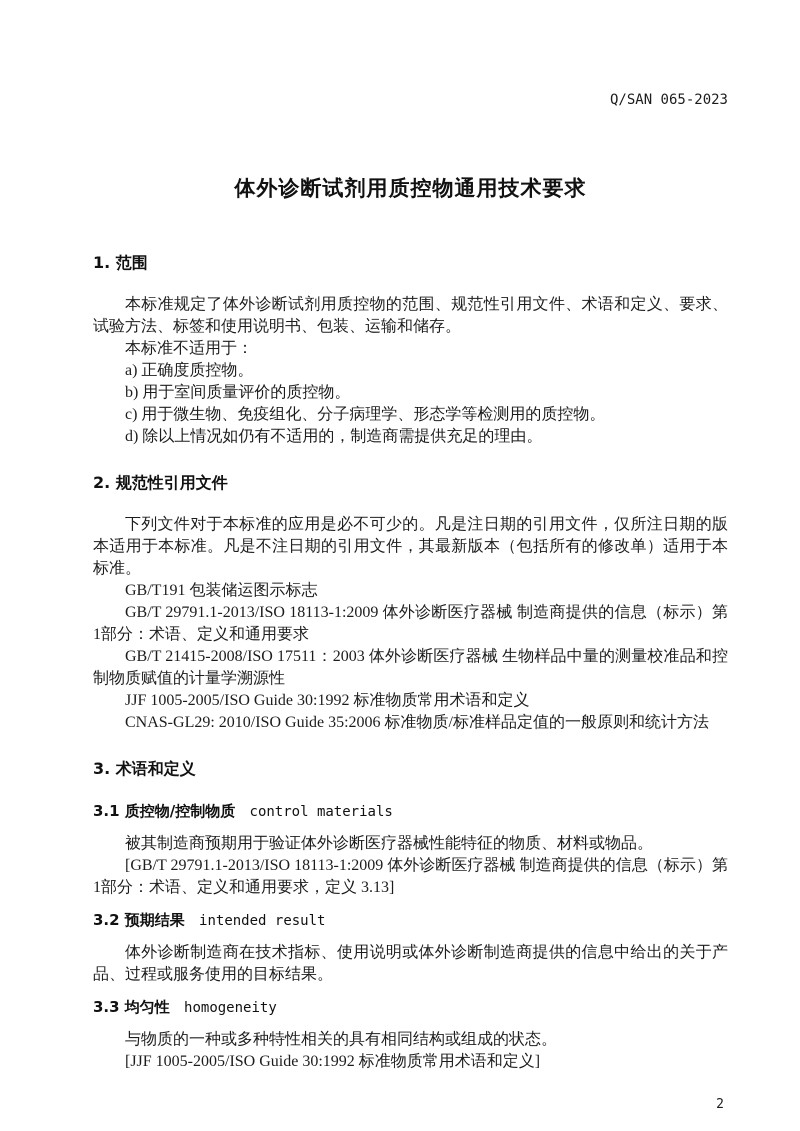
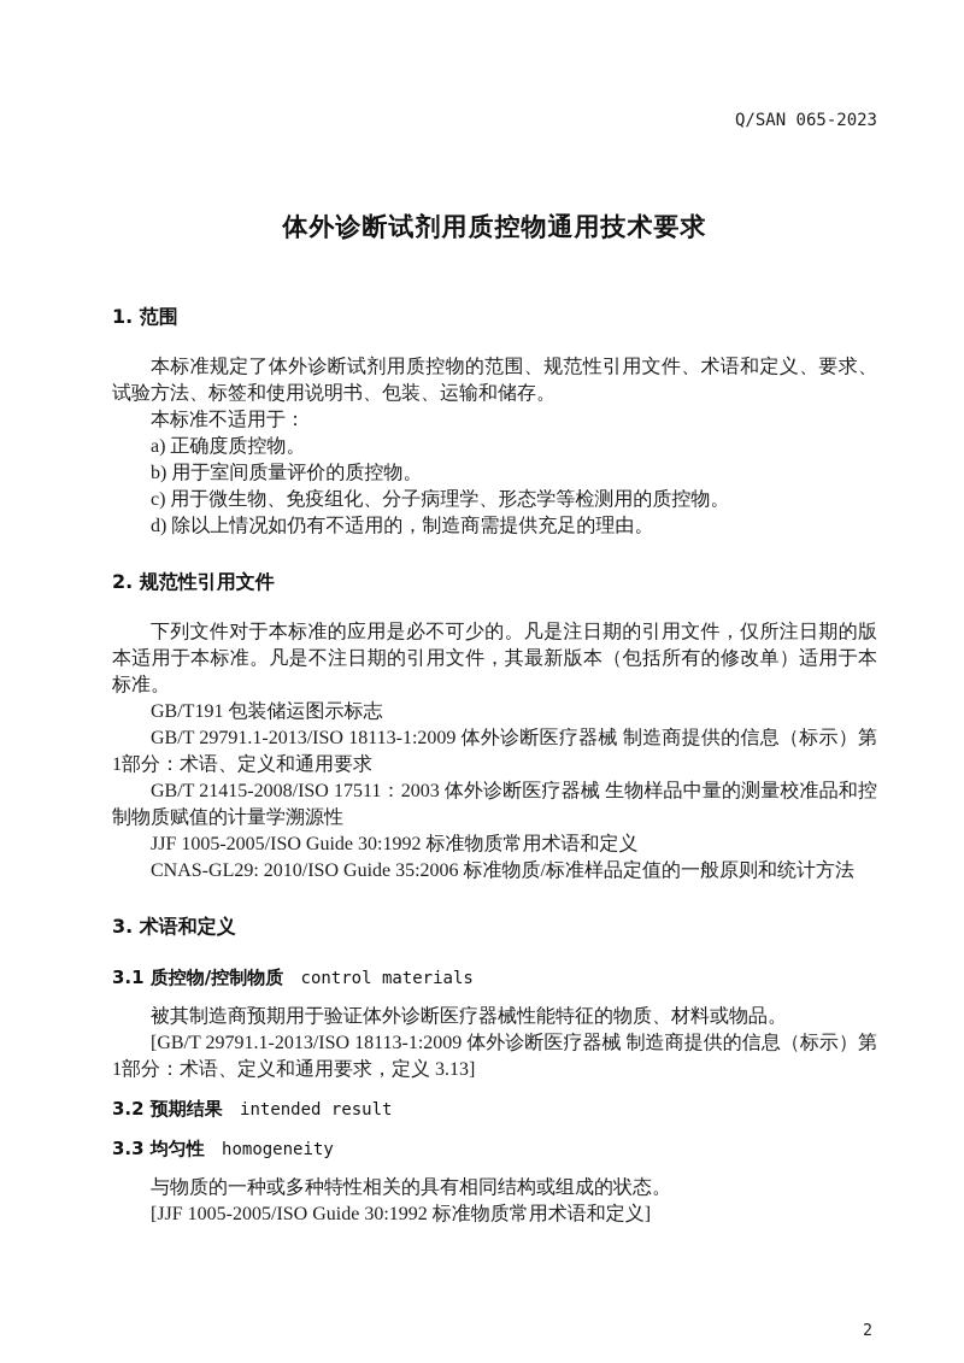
  Q/SAN 065-2023
  体外诊断试剂用质控物通用技术要求
  1. 范围
  本标准规定了体外诊断试剂用质控物的范围、规范性引用文件、术语和定义、要求、试验方法、标签和使用说明书、包装、运输和储存。
  本标准不适用于：
  a) 正确度质控物。
  b) 用于室间质量评价的质控物。
  c) 用于微生物、免疫组化、分子病理学、形态学等检测用的质控物。
  d) 除以上情况如仍有不适用的，制造商需提供充足的理由。
  2. 规范性引用文件
  下列文件对于本标准的应用是必不可少的。凡是注日期的引用文件，仅所注日期的版本适用于本标准。凡是不注日期的引用文件，其最新版本（包括所有的修改单）适用于本标准。
  GB/T191 包装储运图示标志
  GB/T 29791.1-2013/ISO 18113-1:2009 体外诊断医疗器械 制造商提供的信息（标示）第1部分：术语、定义和通用要求
  GB/T 21415-2008/ISO 17511：2003 体外诊断医疗器械 生物样品中量的测量校准品和控制物质赋值的计量学溯源性
  JJF 1005-2005/ISO Guide 30:1992 标准物质常用术语和定义
  CNAS-GL29: 2010/ISO Guide 35:2006 标准物质/标准样品定值的一般原则和统计方法
  3. 术语和定义
  3.1 质控物/控制物质 control materials
  被其制造商预期用于验证体外诊断医疗器械性能特征的物质、材料或物品。
  [GB/T 29791.1-2013/ISO 18113-1:2009 体外诊断医疗器械 制造商提供的信息（标示）第1部分：术语、定义和通用要求，定义 3.13]
  3.2 预期结果 intended result
- 体外诊断制造商在技术指标、使用说明或体外诊断制造商提供的信息中给出的关于产品、过程或服务使用的目标结果。
  3.3 均匀性 homogeneity
  与物质的一种或多种特性相关的具有相同结构或组成的状态。
  [JJF 1005-2005/ISO Guide 30:1992 标准物质常用术语和定义]
  2
